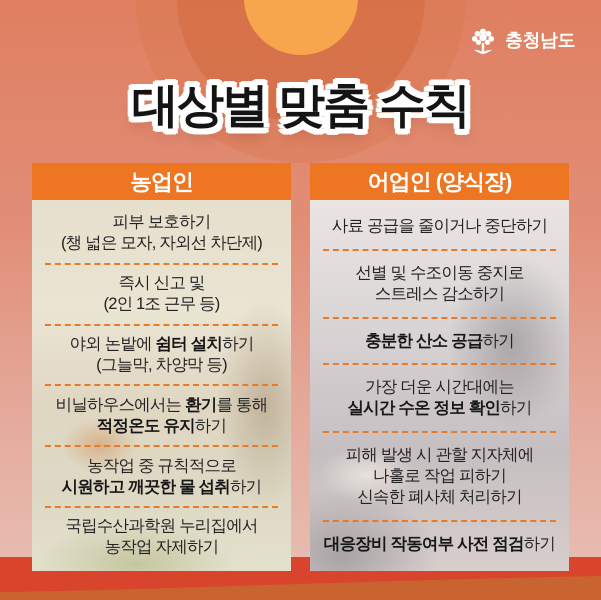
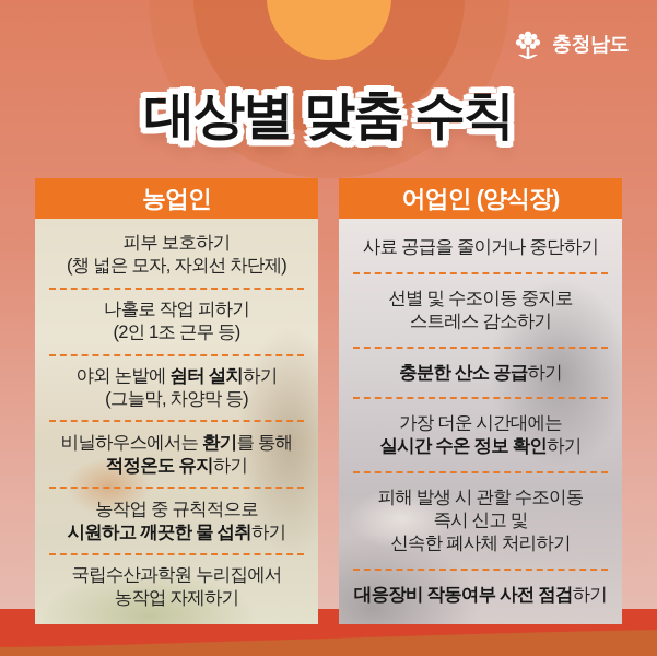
  충청남도
  대상별 맞춤 수칙
  농업인
  피부 보호하기
  (챙 넓은 모자, 자외선 차단제)
- 즉시 신고 및
+ 나홀로 작업 피하기
  (2인 1조 근무 등)
  야외 논밭에 쉼터 설치하기
  (그늘막, 차양막 등)
  비닐하우스에서는 환기를 통해
  적정온도 유지하기
  농작업 중 규칙적으로
  시원하고 깨끗한 물 섭취하기
  국립수산과학원 누리집에서
  농작업 자제하기
  어업인 (양식장)
  사료 공급을 줄이거나 중단하기
  선별 및 수조이동 중지로
  스트레스 감소하기
  충분한 산소 공급하기
  가장 더운 시간대에는
  실시간 수온 정보 확인하기
- 피해 발생 시 관할 지자체에
+ 피해 발생 시 관할 수조이동
- 나홀로 작업 피하기
+ 즉시 신고 및
  신속한 폐사체 처리하기
  대응장비 작동여부 사전 점검하기
